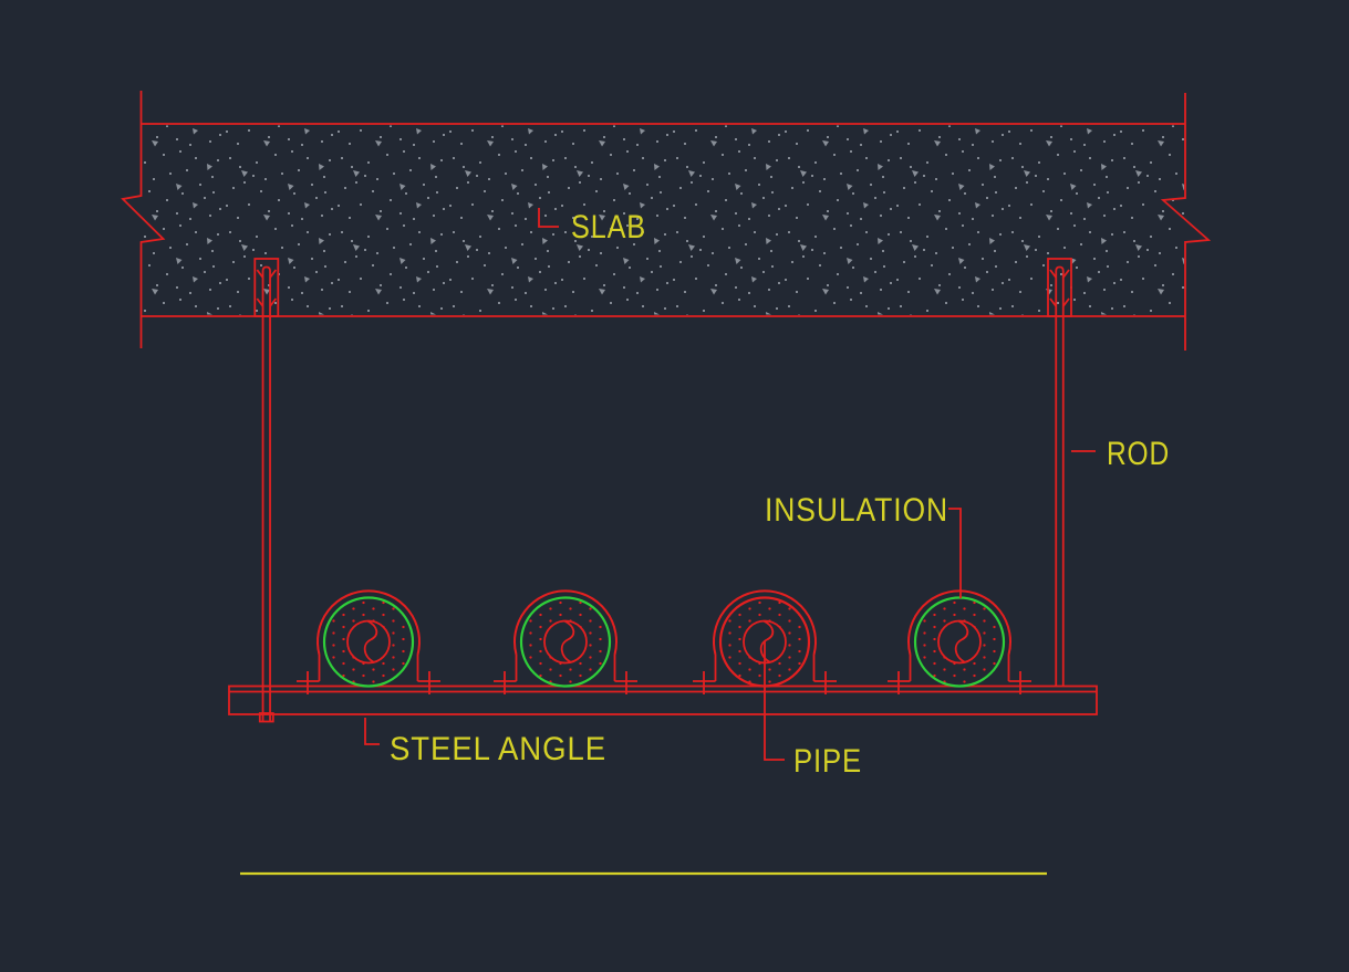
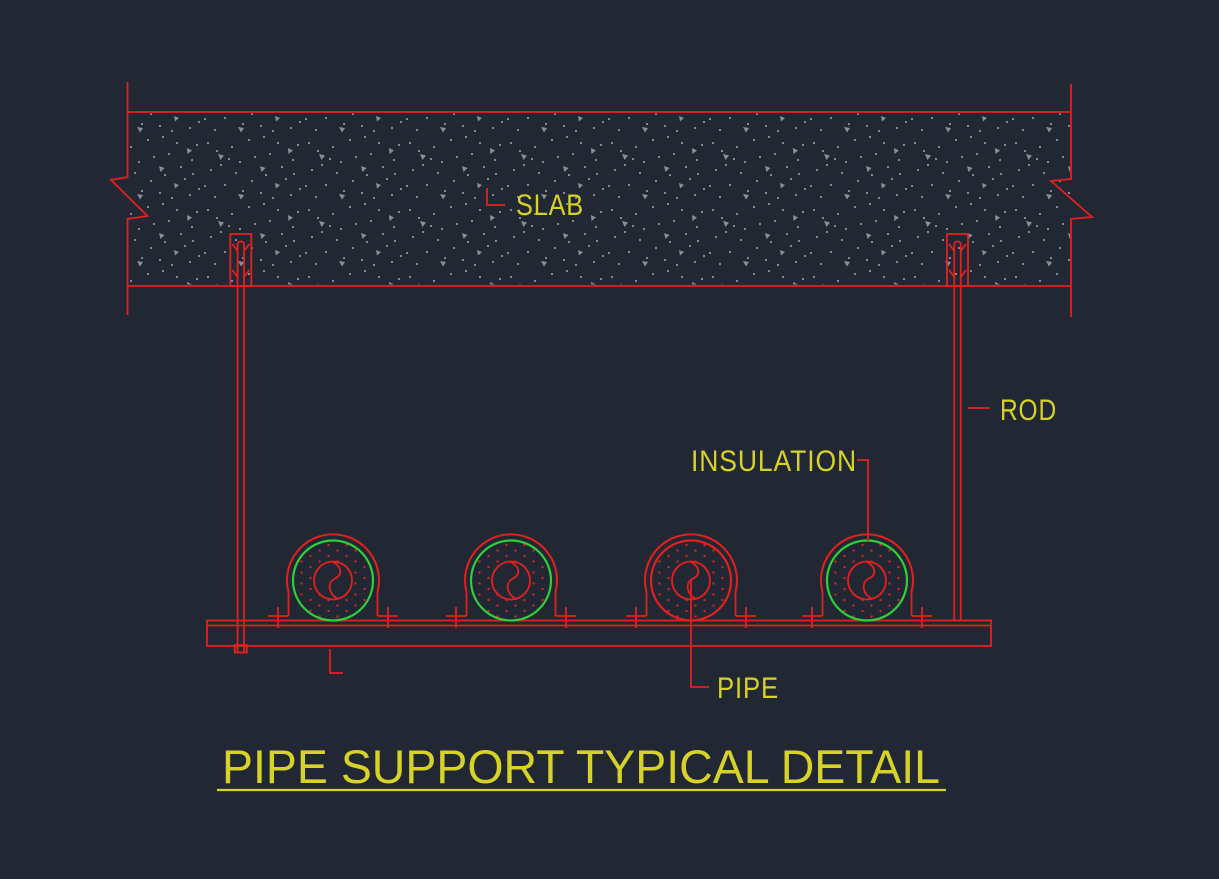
  SLAB
  ROD
  INSULATION
- STEEL ANGLE
  PIPE
+ PIPE SUPPORT TYPICAL DETAIL
